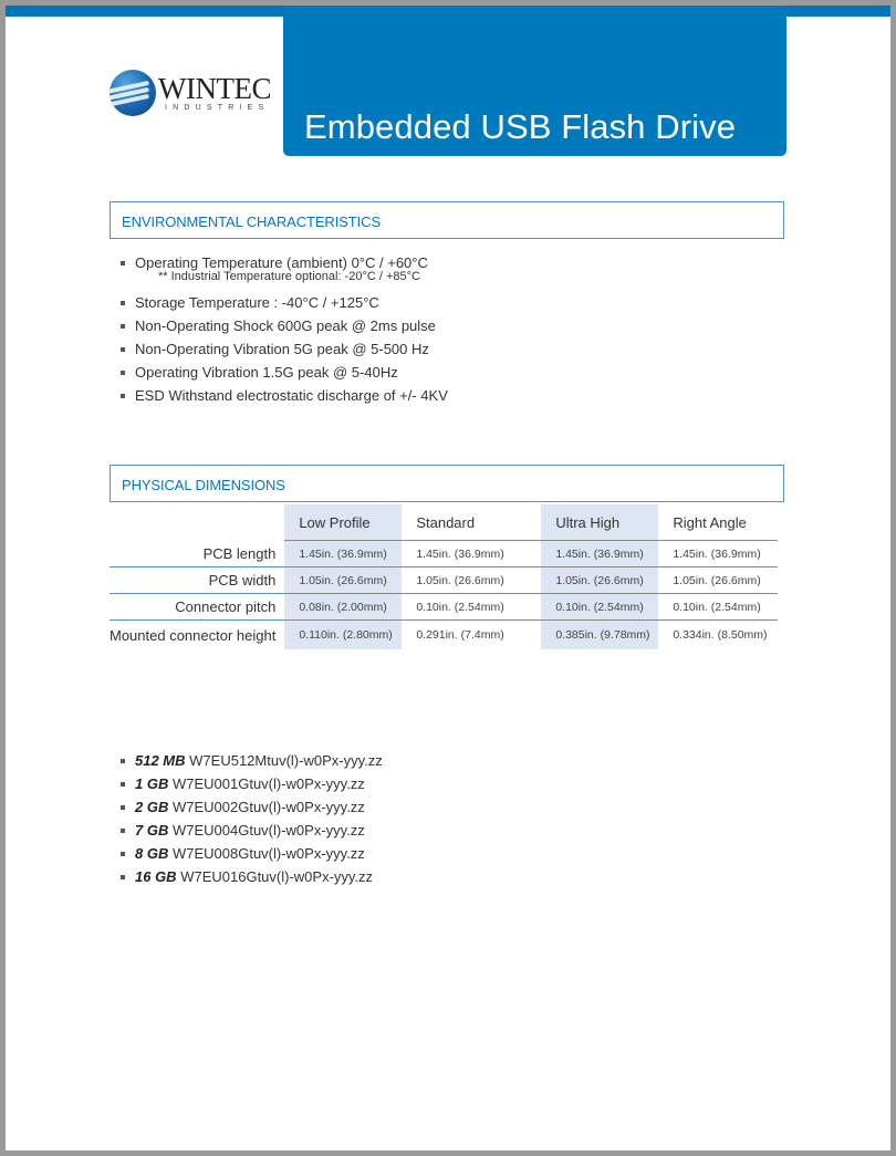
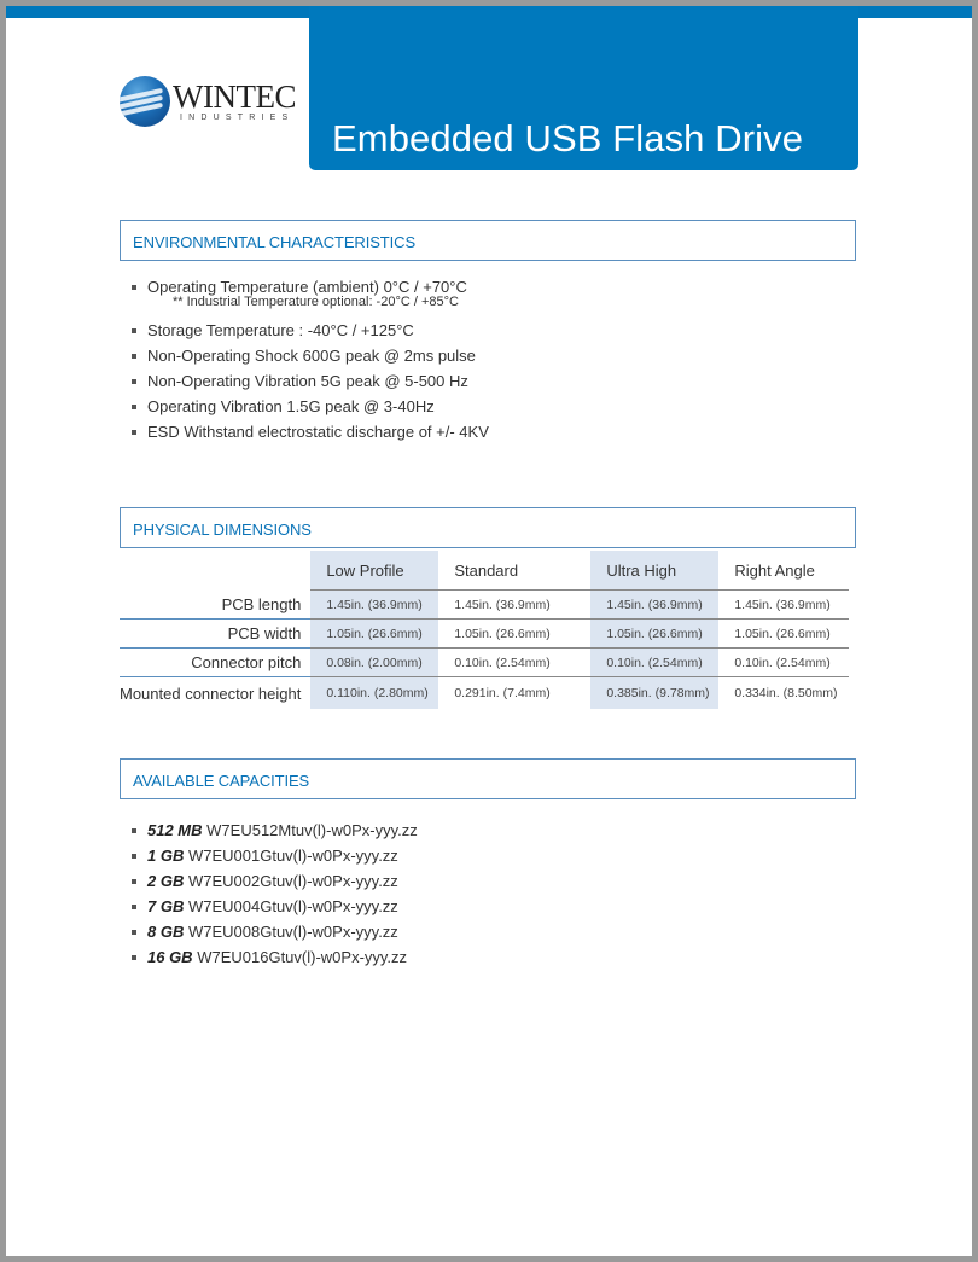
  WINTEC
  Embedded USB Flash Drive
  ENVIRONMENTAL CHARACTERISTICS
- Operating Temperature (ambient) 0°C / +60°C
+ Operating Temperature (ambient) 0°C / +70°C
  ** Industrial Temperature optional: -20°C / +85°C
  Storage Temperature : -40°C / +125°C
  Non-Operating Shock 600G peak @ 2ms pulse
  Non-Operating Vibration 5G peak @ 5-500 Hz
- Operating Vibration 1.5G peak @ 5-40Hz
+ Operating Vibration 1.5G peak @ 3-40Hz
  ESD Withstand electrostatic discharge of +/- 4KV
  PHYSICAL DIMENSIONS
  	Low Profile	Standard	Ultra High	Right Angle
  PCB length	1.45in. (36.9mm)	1.45in. (36.9mm)	1.45in. (36.9mm)	1.45in. (36.9mm)
  PCB width	1.05in. (26.6mm)	1.05in. (26.6mm)	1.05in. (26.6mm)	1.05in. (26.6mm)
  Connector pitch	0.08in. (2.00mm)	0.10in. (2.54mm)	0.10in. (2.54mm)	0.10in. (2.54mm)
  Mounted connector height	0.110in. (2.80mm)	0.291in. (7.4mm)	0.385in. (9.78mm)	0.334in. (8.50mm)
+ AVAILABLE CAPACITIES
  512 MB W7EU512Mtuv(l)-w0Px-yyy.zz
  1 GB W7EU001Gtuv(l)-w0Px-yyy.zz
  2 GB W7EU002Gtuv(l)-w0Px-yyy.zz
  7 GB W7EU004Gtuv(l)-w0Px-yyy.zz
  8 GB W7EU008Gtuv(l)-w0Px-yyy.zz
  16 GB W7EU016Gtuv(l)-w0Px-yyy.zz
